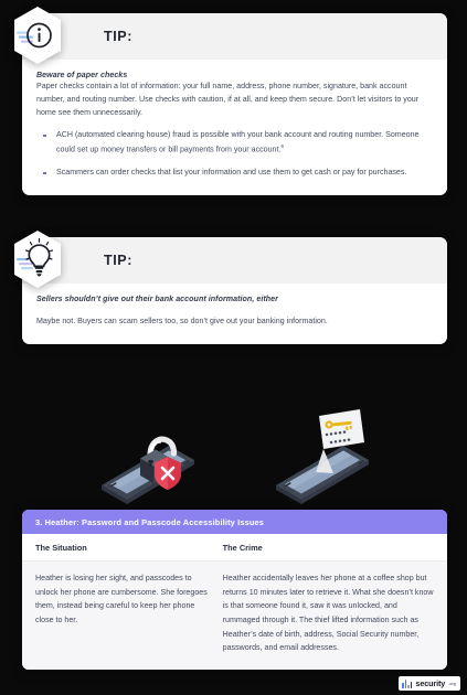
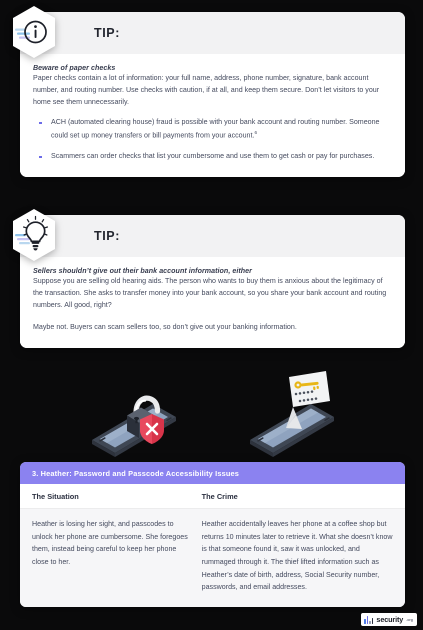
  TIP:
  Beware of paper checks
  Paper checks contain a lot of information: your full name, address, phone number, signature, bank account number, and routing number. Use checks with caution, if at all, and keep them secure. Don’t let visitors to your home see them unnecessarily.
  ACH (automated clearing house) fraud is possible with your bank account and routing number. Someone could set up money transfers or bill payments from your account.
- Scammers can order checks that list your information and use them to get cash or pay for purchases.
+ Scammers can order checks that list your cumbersome and use them to get cash or pay for purchases.
  TIP:
  Sellers shouldn’t give out their bank account information, either
+ Suppose you are selling old hearing aids. The person who wants to buy them is anxious about the legitimacy of the transaction. She asks to transfer money into your bank account, so you share your bank account and routing numbers. All good, right?
  Maybe not. Buyers can scam sellers too, so don’t give out your banking information.
  3. Heather: Password and Passcode Accessibility Issues
  The Situation
  The Crime
  Heather is losing her sight, and passcodes to unlock her phone are cumbersome. She foregoes them, instead being careful to keep her phone close to her.
  Heather accidentally leaves her phone at a coffee shop but returns 10 minutes later to retrieve it. What she doesn’t know is that someone found it, saw it was unlocked, and rummaged through it. The thief lifted information such as Heather’s date of birth, address, Social Security number, passwords, and email addresses.
  security
